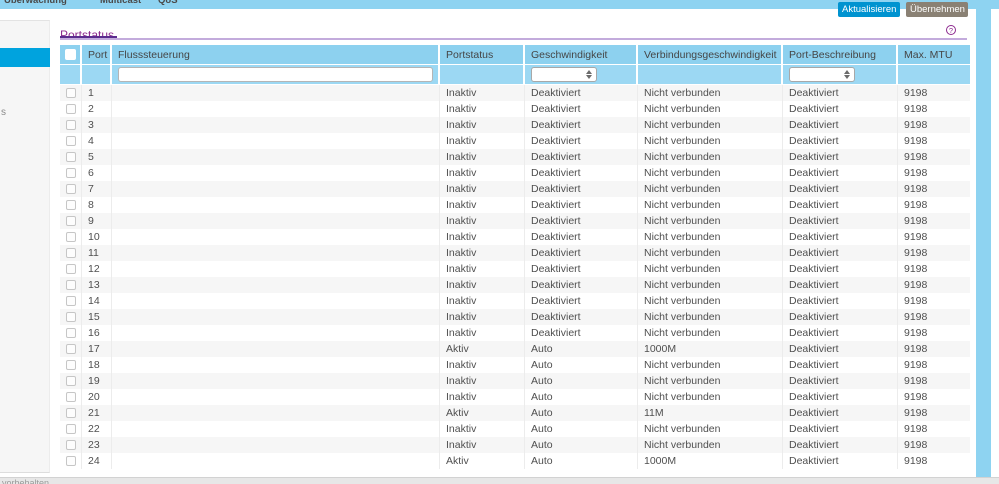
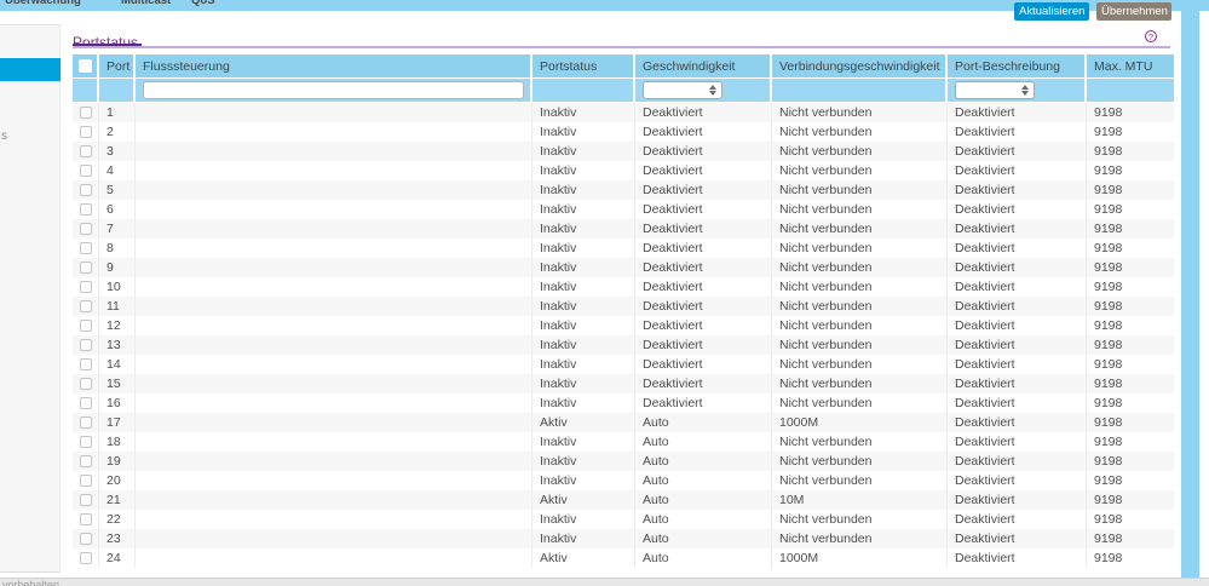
  Überwachung
  Multicast
  QoS
  Aktualisieren
  Übernehmen
  s
  Portstatus
  ?
  Port
  Flusssteuerung
  Portstatus
  Geschwindigkeit
  Verbindungsgeschwindigkeit
  Port-Beschreibung
  Max. MTU
  1
  Inaktiv
  Deaktiviert
  Nicht verbunden
  Deaktiviert
  9198
  2
  Inaktiv
  Deaktiviert
  Nicht verbunden
  Deaktiviert
  9198
  3
  Inaktiv
  Deaktiviert
  Nicht verbunden
  Deaktiviert
  9198
  4
  Inaktiv
  Deaktiviert
  Nicht verbunden
  Deaktiviert
  9198
  5
  Inaktiv
  Deaktiviert
  Nicht verbunden
  Deaktiviert
  9198
  6
  Inaktiv
  Deaktiviert
  Nicht verbunden
  Deaktiviert
  9198
  7
  Inaktiv
  Deaktiviert
  Nicht verbunden
  Deaktiviert
  9198
  8
  Inaktiv
  Deaktiviert
  Nicht verbunden
  Deaktiviert
  9198
  9
  Inaktiv
  Deaktiviert
  Nicht verbunden
  Deaktiviert
  9198
  10
  Inaktiv
  Deaktiviert
  Nicht verbunden
  Deaktiviert
  9198
  11
  Inaktiv
  Deaktiviert
  Nicht verbunden
  Deaktiviert
  9198
  12
  Inaktiv
  Deaktiviert
  Nicht verbunden
  Deaktiviert
  9198
  13
  Inaktiv
  Deaktiviert
  Nicht verbunden
  Deaktiviert
  9198
  14
  Inaktiv
  Deaktiviert
  Nicht verbunden
  Deaktiviert
  9198
  15
  Inaktiv
  Deaktiviert
  Nicht verbunden
  Deaktiviert
  9198
  16
  Inaktiv
  Deaktiviert
  Nicht verbunden
  Deaktiviert
  9198
  17
  Aktiv
  Auto
  1000M
  Deaktiviert
  9198
  18
  Inaktiv
  Auto
  Nicht verbunden
  Deaktiviert
  9198
  19
  Inaktiv
  Auto
  Nicht verbunden
  Deaktiviert
  9198
  20
  Inaktiv
  Auto
  Nicht verbunden
  Deaktiviert
  9198
  21
  Aktiv
  Auto
- 11M
+ 10M
  Deaktiviert
  9198
  22
  Inaktiv
  Auto
  Nicht verbunden
  Deaktiviert
  9198
  23
  Inaktiv
  Auto
  Nicht verbunden
  Deaktiviert
  9198
  24
  Aktiv
  Auto
  1000M
  Deaktiviert
  9198
  vorbehalten
